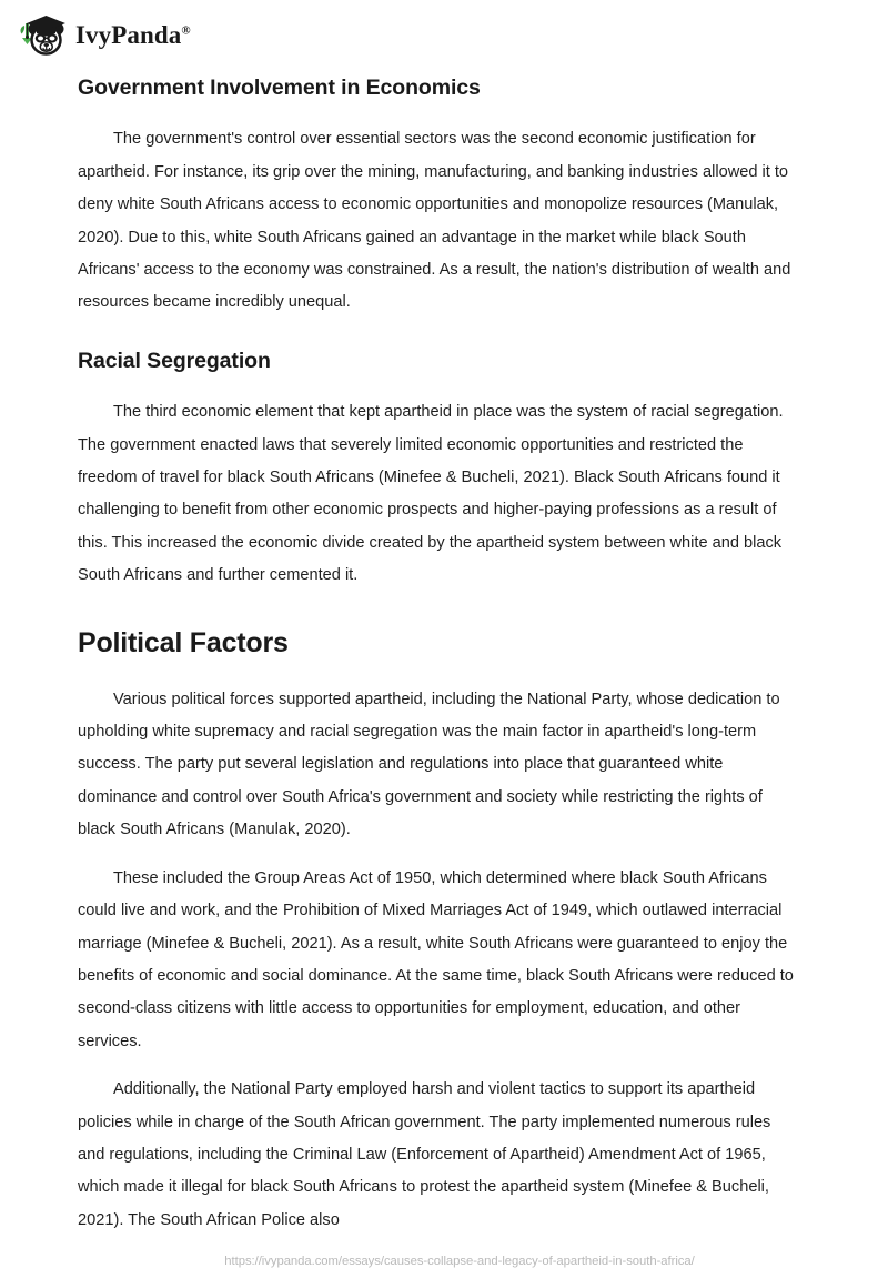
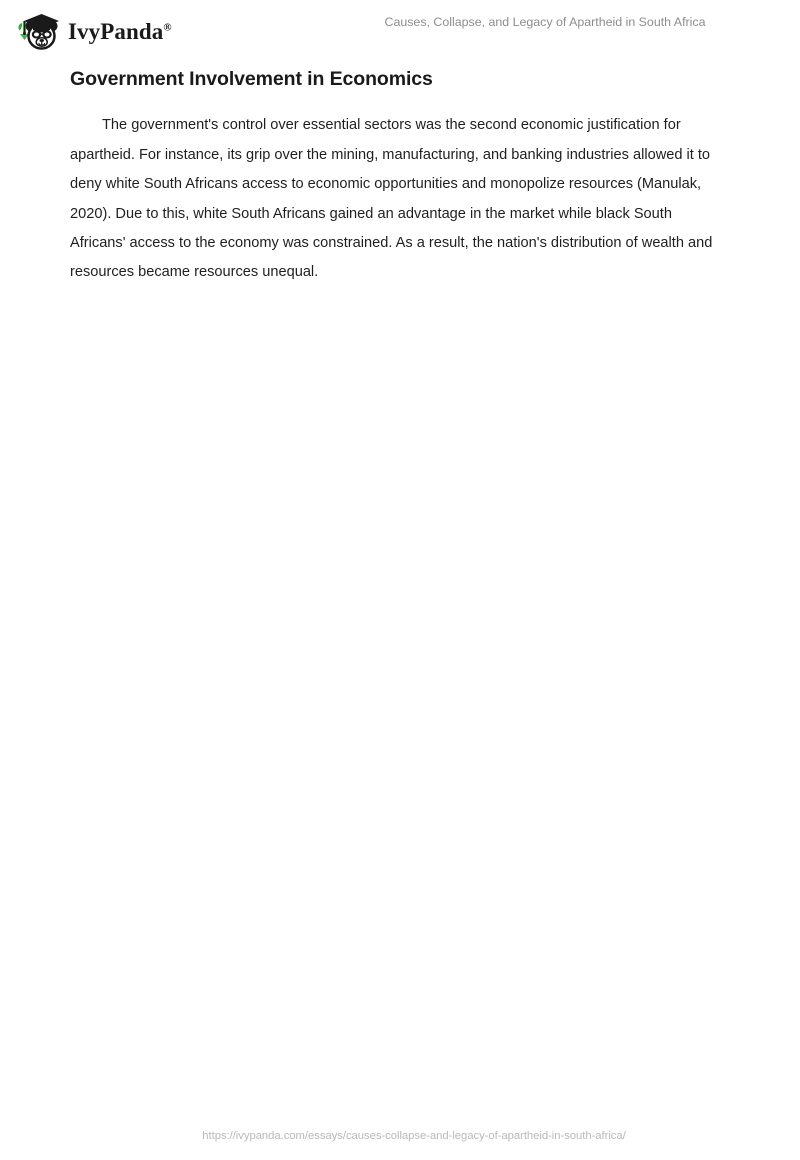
  IvyPanda®
+ Causes, Collapse, and Legacy of Apartheid in South Africa
  Government Involvement in Economics
- The government's control over essential sectors was the second economic justification for apartheid. For instance, its grip over the mining, manufacturing, and banking industries allowed it to deny white South Africans access to economic opportunities and monopolize resources (Manulak, 2020). Due to this, white South Africans gained an advantage in the market while black South Africans' access to the economy was constrained. As a result, the nation's distribution of wealth and resources became incredibly unequal.
+ The government's control over essential sectors was the second economic justification for apartheid. For instance, its grip over the mining, manufacturing, and banking industries allowed it to deny white South Africans access to economic opportunities and monopolize resources (Manulak, 2020). Due to this, white South Africans gained an advantage in the market while black South Africans' access to the economy was constrained. As a result, the nation's distribution of wealth and resources became resources unequal.
- Racial Segregation
- The third economic element that kept apartheid in place was the system of racial segregation. The government enacted laws that severely limited economic opportunities and restricted the freedom of travel for black South Africans (Minefee & Bucheli, 2021). Black South Africans found it challenging to benefit from other economic prospects and higher-paying professions as a result of this. This increased the economic divide created by the apartheid system between white and black South Africans and further cemented it.
- Political Factors
- Various political forces supported apartheid, including the National Party, whose dedication to upholding white supremacy and racial segregation was the main factor in apartheid's long-term success. The party put several legislation and regulations into place that guaranteed white dominance and control over South Africa's government and society while restricting the rights of black South Africans (Manulak, 2020).
- These included the Group Areas Act of 1950, which determined where black South Africans could live and work, and the Prohibition of Mixed Marriages Act of 1949, which outlawed interracial marriage (Minefee & Bucheli, 2021). As a result, white South Africans were guaranteed to enjoy the benefits of economic and social dominance. At the same time, black South Africans were reduced to second-class citizens with little access to opportunities for employment, education, and other services.
- Additionally, the National Party employed harsh and violent tactics to support its apartheid policies while in charge of the South African government. The party implemented numerous rules and regulations, including the Criminal Law (Enforcement of Apartheid) Amendment Act of 1965, which made it illegal for black South Africans to protest the apartheid system (Minefee & Bucheli, 2021). The South African Police also
  https://ivypanda.com/essays/causes-collapse-and-legacy-of-apartheid-in-south-africa/
